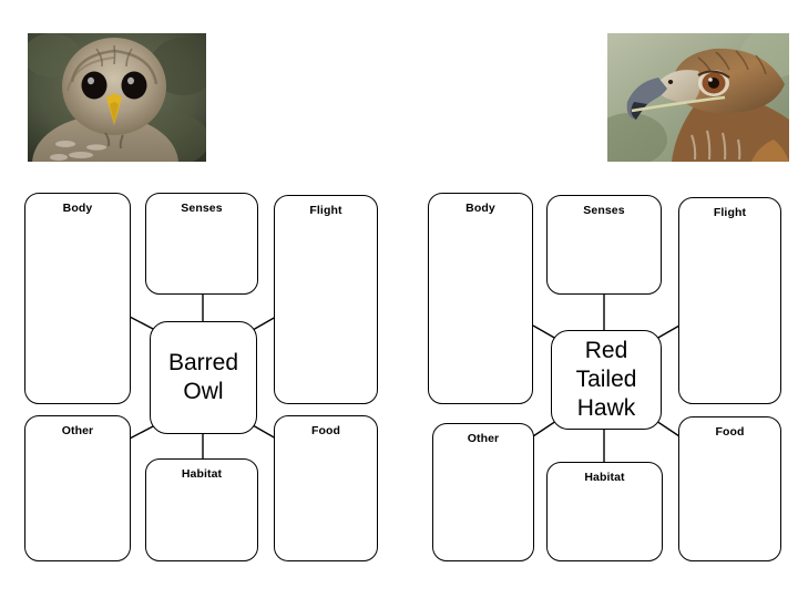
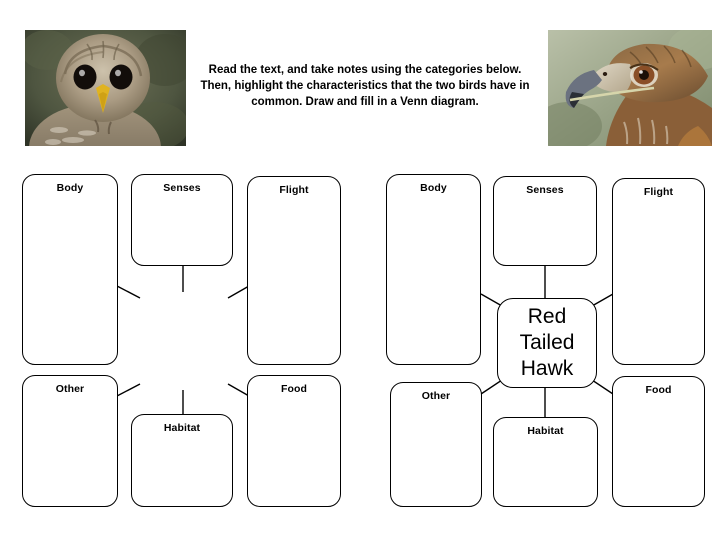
+ Read the text, and take notes using the categories below. Then, highlight the characteristics that the two birds have in common. Draw and fill in a Venn diagram.
  Body
  Senses
  Flight
- Barred Owl
  Other
  Food
  Habitat
  Body
  Senses
  Flight
  Red Tailed Hawk
  Other
  Food
  Habitat
